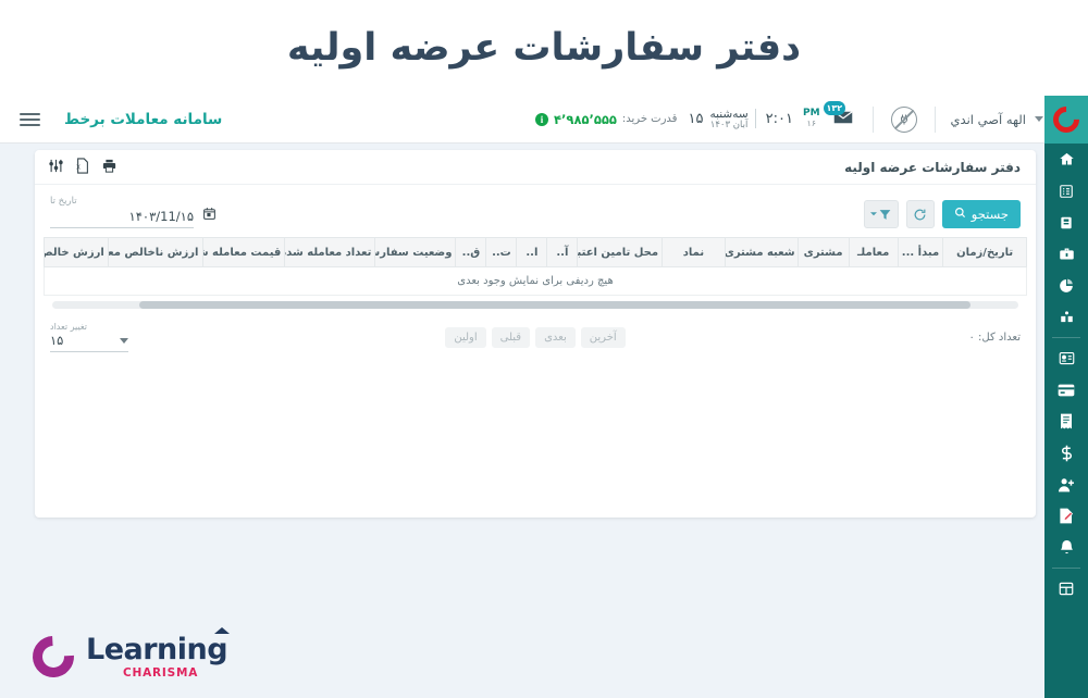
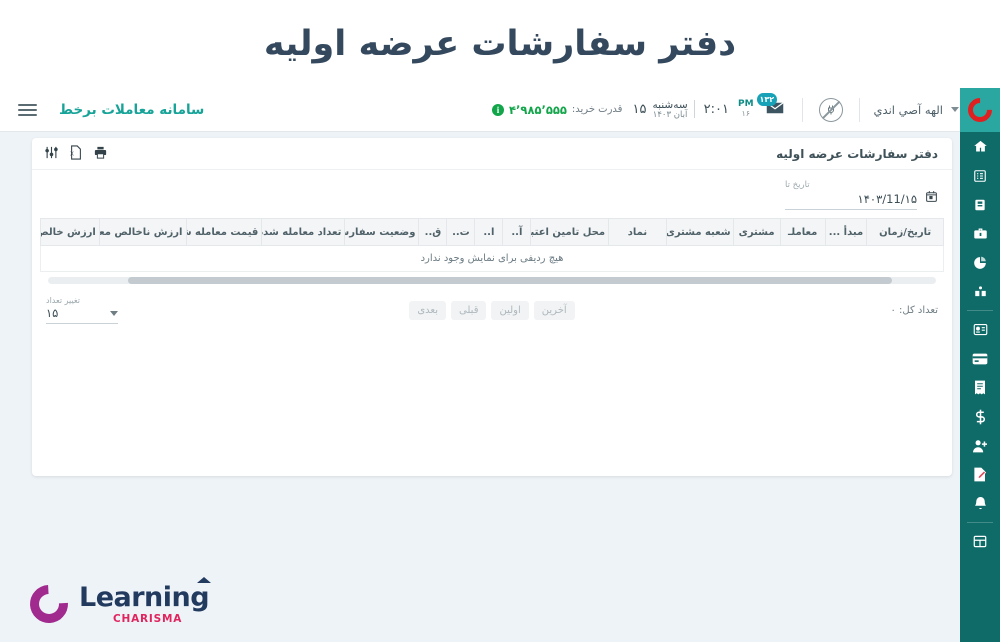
  دفتر سفارشات عرضه اولیه
  الهه آصي اندي
  ۱۳۲
  PM
  ۱۶
  ۲:۰۱
  سه‌شنبه
  آبان ۱۴۰۳
  ۱۵
  قدرت خرید:
  ۴٬۹۸۵٬۵۵۵
  i
  سامانه معاملات برخط
  دفتر سفارشات عرضه اولیه
- جستجو
  تاریخ تا
  ۱۴۰۳/11/۱۵
  تاریخ/زمان	مبدأ ...	معاملـ	مشتری	شعبه مشتری	نماد	محل تامین اعتب	آ..	ا..	ت..	ق..	وضعیت سفار	تعداد معامله شد	قیمت معامله ش	ارزش ناخالص مع	ارزش خالص
- هیچ ردیفی برای نمایش وجود بعدی
+ هیچ ردیفی برای نمایش وجود ندارد
  تعداد کل: ۰
  آخرین
- بعدی
+ اولین
  قبلی
- اولین
+ بعدی
  تغییر تعداد
  ۱۵
  Learning
  CHARISMA
